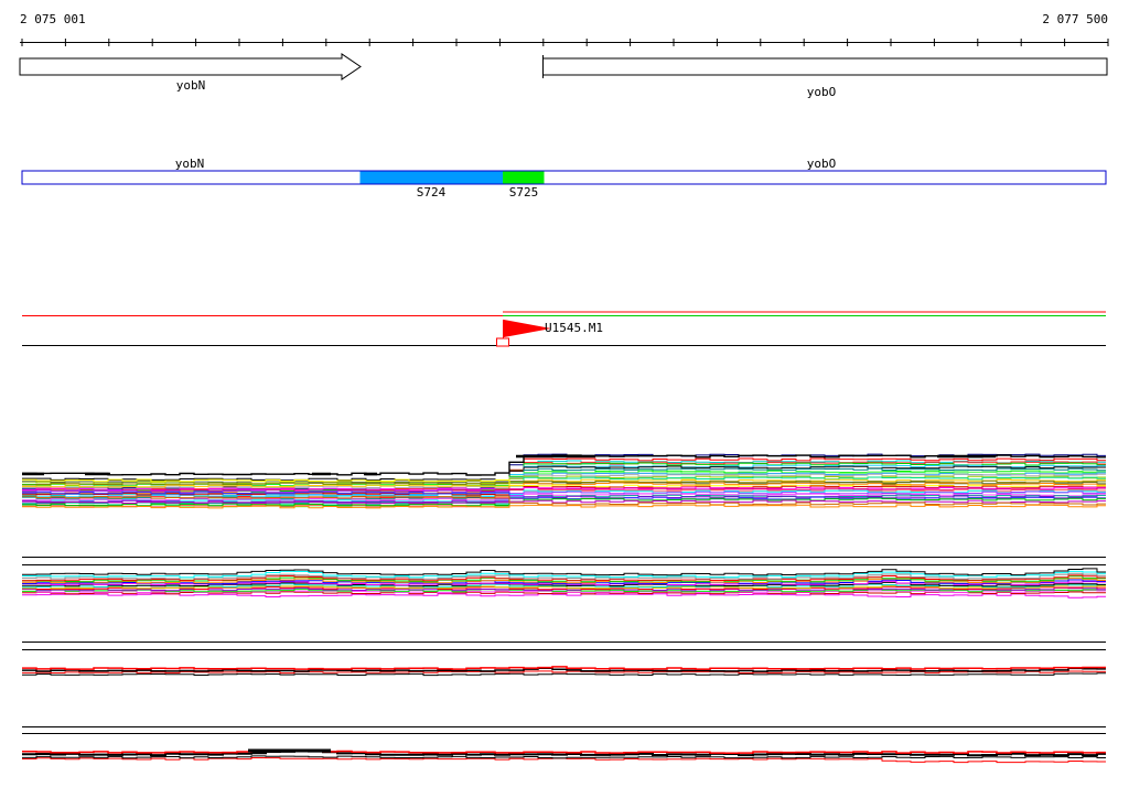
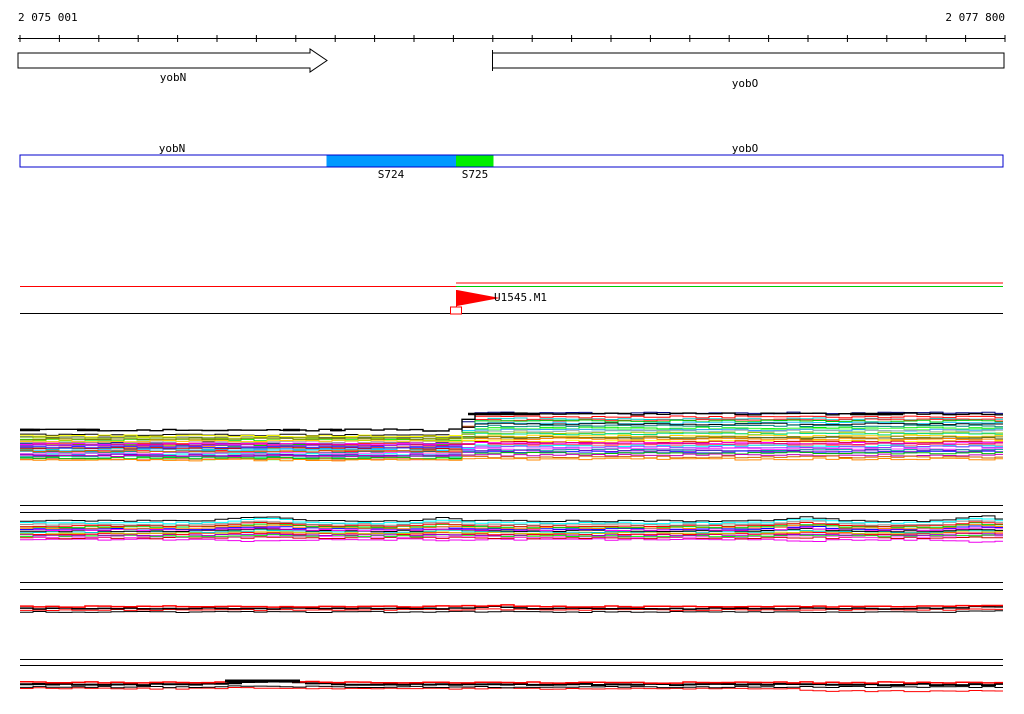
  2 075 001
- 2 077 500
+ 2 077 800
  yobN
  yobO
  yobN
  yobO
  S724
  S725
  U1545.M1
